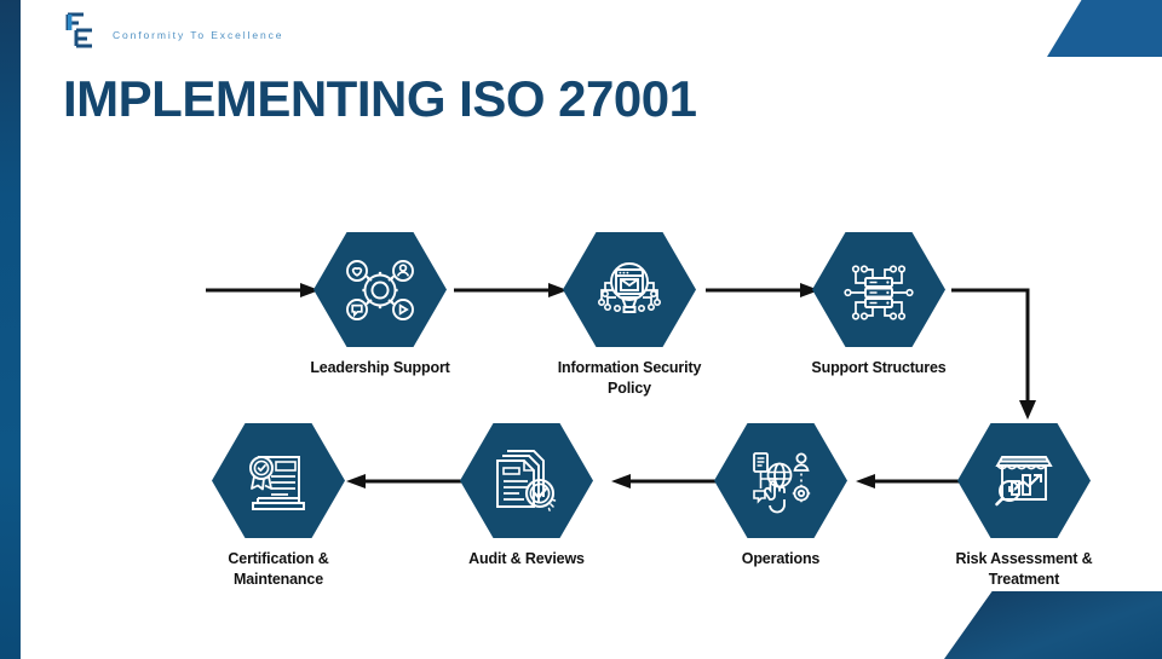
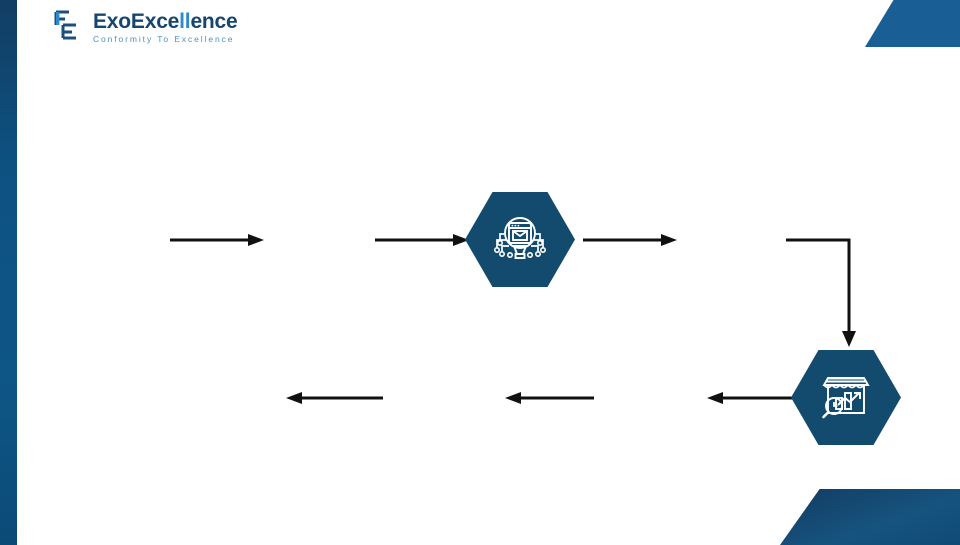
+ ExoExcellence
  Conformity To Excellence
- IMPLEMENTING ISO 27001
- Leadership Support
- Information Security
- Policy
- Support Structures
- Risk Assessment &
- Treatment
- Operations
- Audit & Reviews
- Certification &
- Maintenance
